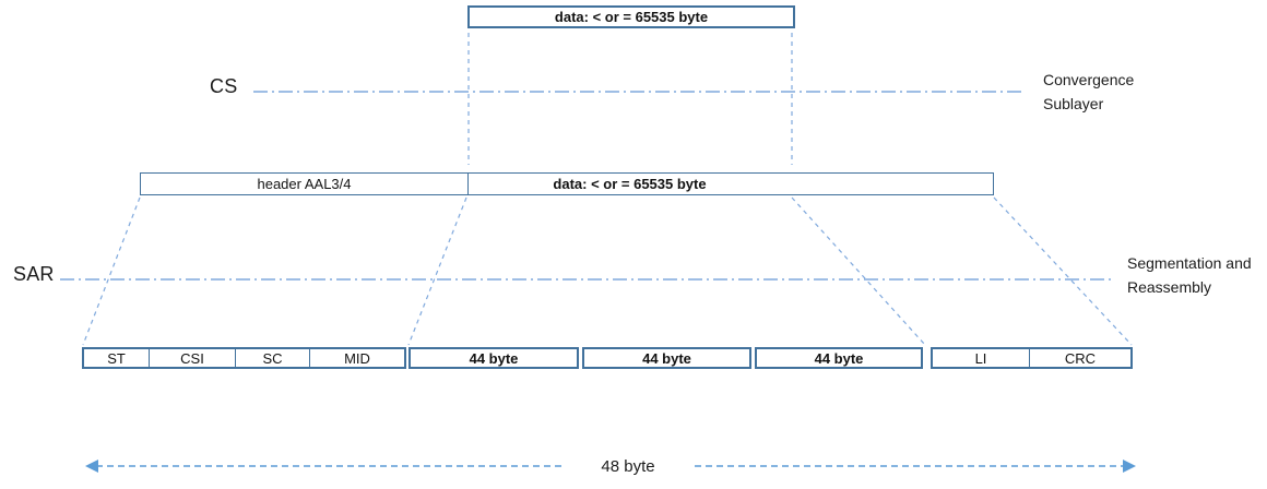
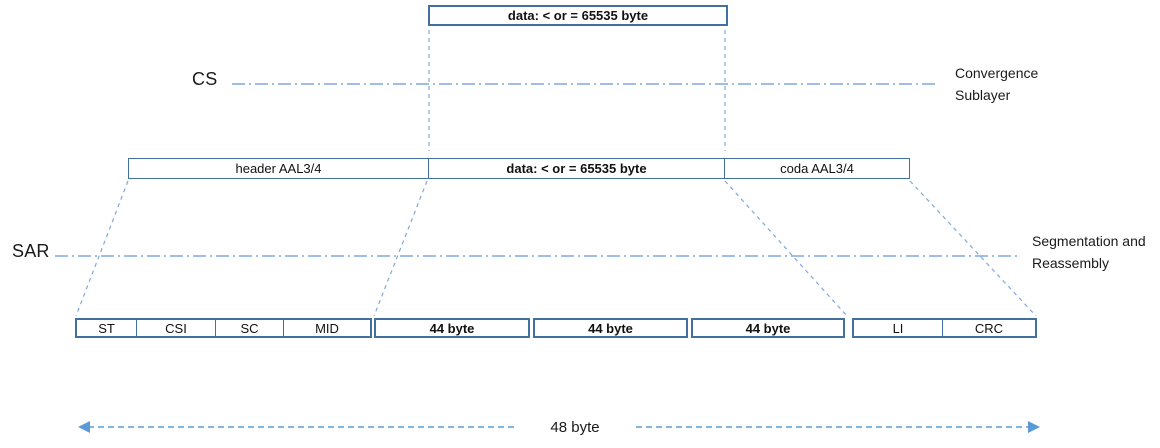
  data: < or = 65535 byte
  CS
  Convergence Sublayer
  header AAL3/4
  data: < or = 65535 byte
+ coda AAL3/4
  SAR
  Segmentation and Reassembly
  ST
  CSI
  SC
  MID
  44 byte
  44 byte
  44 byte
  LI
  CRC
  48 byte
